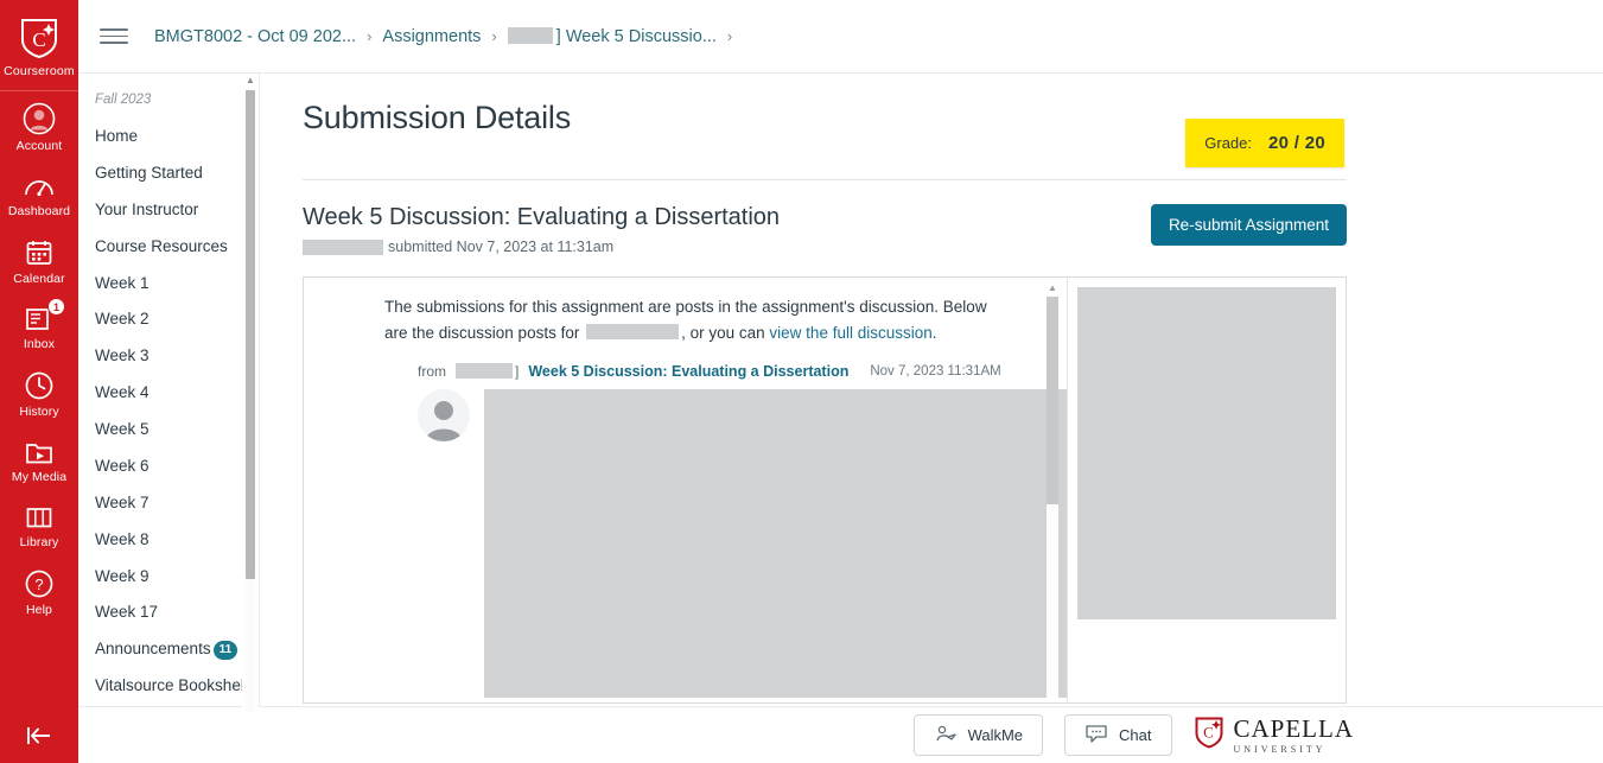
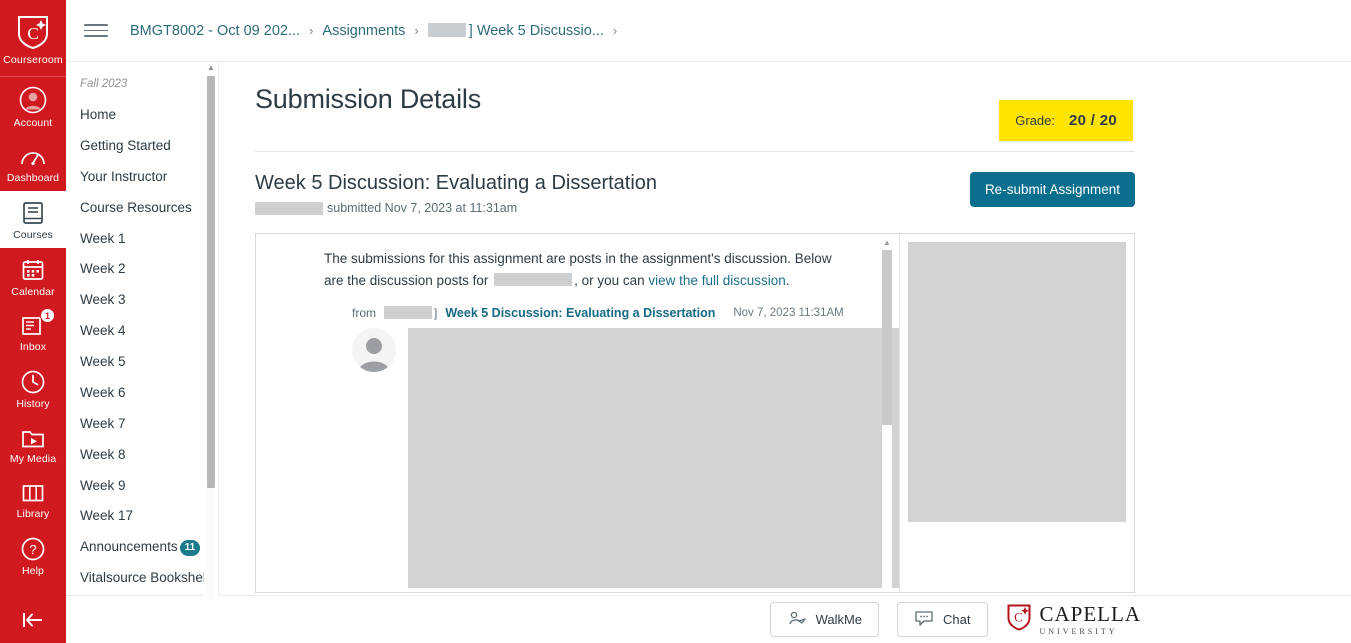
  C
  Courseroom
  Account
  Dashboard
+ Courses
  Calendar
  1
  Inbox
  History
  My Media
  Library
  ?
  Help
  BMGT8002 - Oct 09 202...
  ›
  Assignments
  ›
  ] Week 5 Discussio...
  ›
  Fall 2023
  Home
  Getting Started
  Your Instructor
  Course Resources
  Week 1
  Week 2
  Week 3
  Week 4
  Week 5
  Week 6
  Week 7
  Week 8
  Week 9
  Week 17
  Announcements 11
  Vitalsource Bookshe
  ▲
  Submission Details
  Grade:
  20 / 20
  Week 5 Discussion: Evaluating a Dissertation
  submitted Nov 7, 2023 at 11:31am
  Re-submit Assignment
  The submissions for this assignment are posts in the assignment's discussion. Below
  are the discussion posts for , or you can view the full discussion.
  from
  ]
  Week 5 Discussion: Evaluating a Dissertation
  Nov 7, 2023 11:31AM
  ▲
  WalkMe
  Chat
  C
  CAPELLA
  UNIVERSITY
